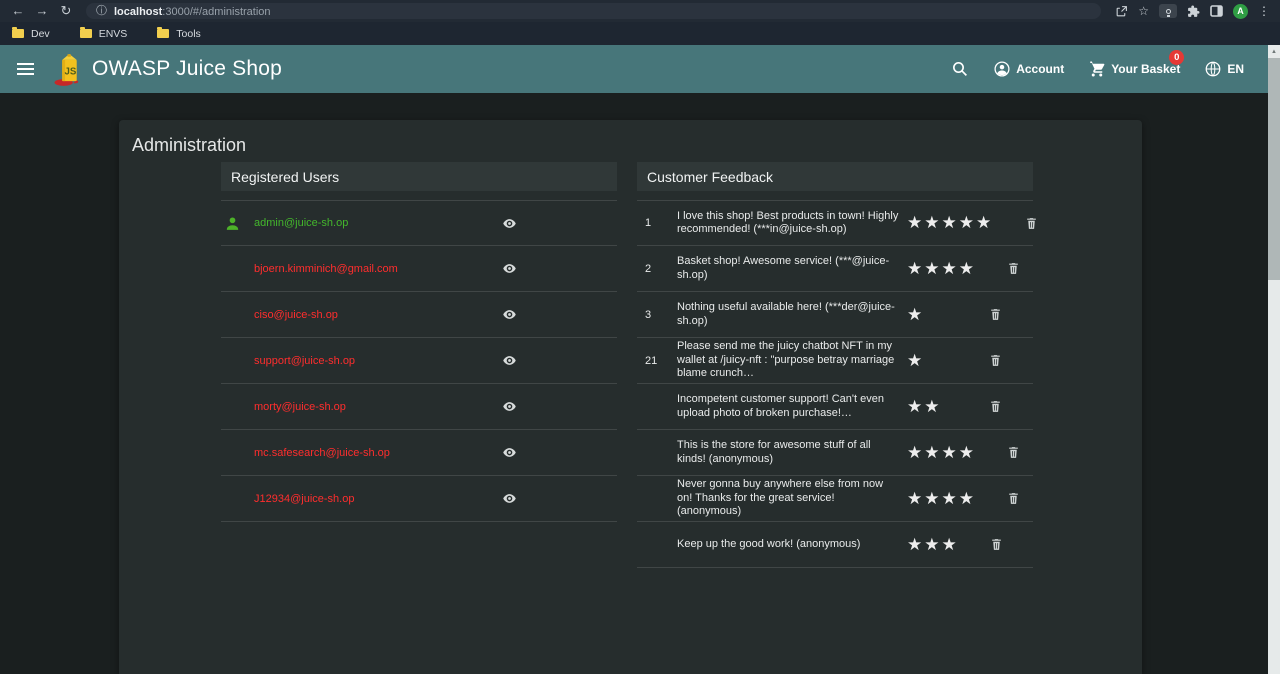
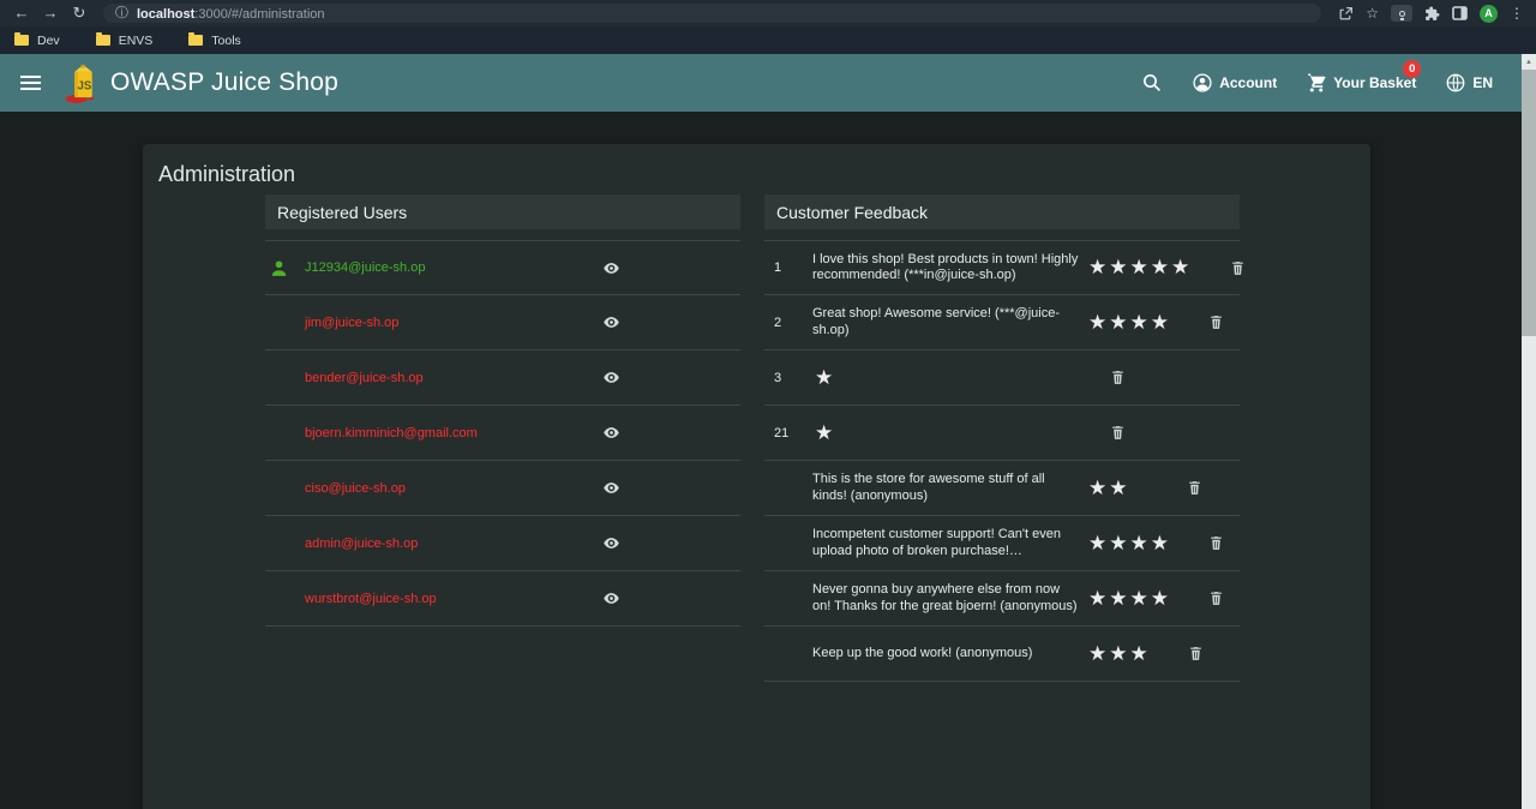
  ←
  →
  ↻
  ⓘ
  localhost:3000/#/administration
  ☆
  A
  ⋮
  Dev
  ENVS
  Tools
  JS
  OWASP Juice Shop
  Account
  Your Basket
  0
  EN
  Administration
  Registered Users
- admin@juice-sh.op
+ J12934@juice-sh.op
+ jim@juice-sh.op
+ bender@juice-sh.op
  bjoern.kimminich@gmail.com
  ciso@juice-sh.op
- support@juice-sh.op
- morty@juice-sh.op
- mc.safesearch@juice-sh.op
- J12934@juice-sh.op
+ admin@juice-sh.op
+ wurstbrot@juice-sh.op
  Customer Feedback
  1
  I love this shop! Best products in town! Highly recommended! (***in@juice-sh.op)
  ★★★★★
  2
- Basket shop! Awesome service! (***@juice-sh.op)
+ Great shop! Awesome service! (***@juice-sh.op)
  ★★★★
  3
- Nothing useful available here! (***der@juice-sh.op)
  ★
  21
- Please send me the juicy chatbot NFT in my wallet at /juicy-nft : "purpose betray marriage blame crunch…
  ★
- Incompetent customer support! Can't even upload photo of broken purchase!…
+ This is the store for awesome stuff of all kinds! (anonymous)
  ★★
- This is the store for awesome stuff of all kinds! (anonymous)
+ Incompetent customer support! Can't even upload photo of broken purchase!…
  ★★★★
- Never gonna buy anywhere else from now on! Thanks for the great service! (anonymous)
+ Never gonna buy anywhere else from now on! Thanks for the great bjoern! (anonymous)
  ★★★★
  Keep up the good work! (anonymous)
  ★★★
